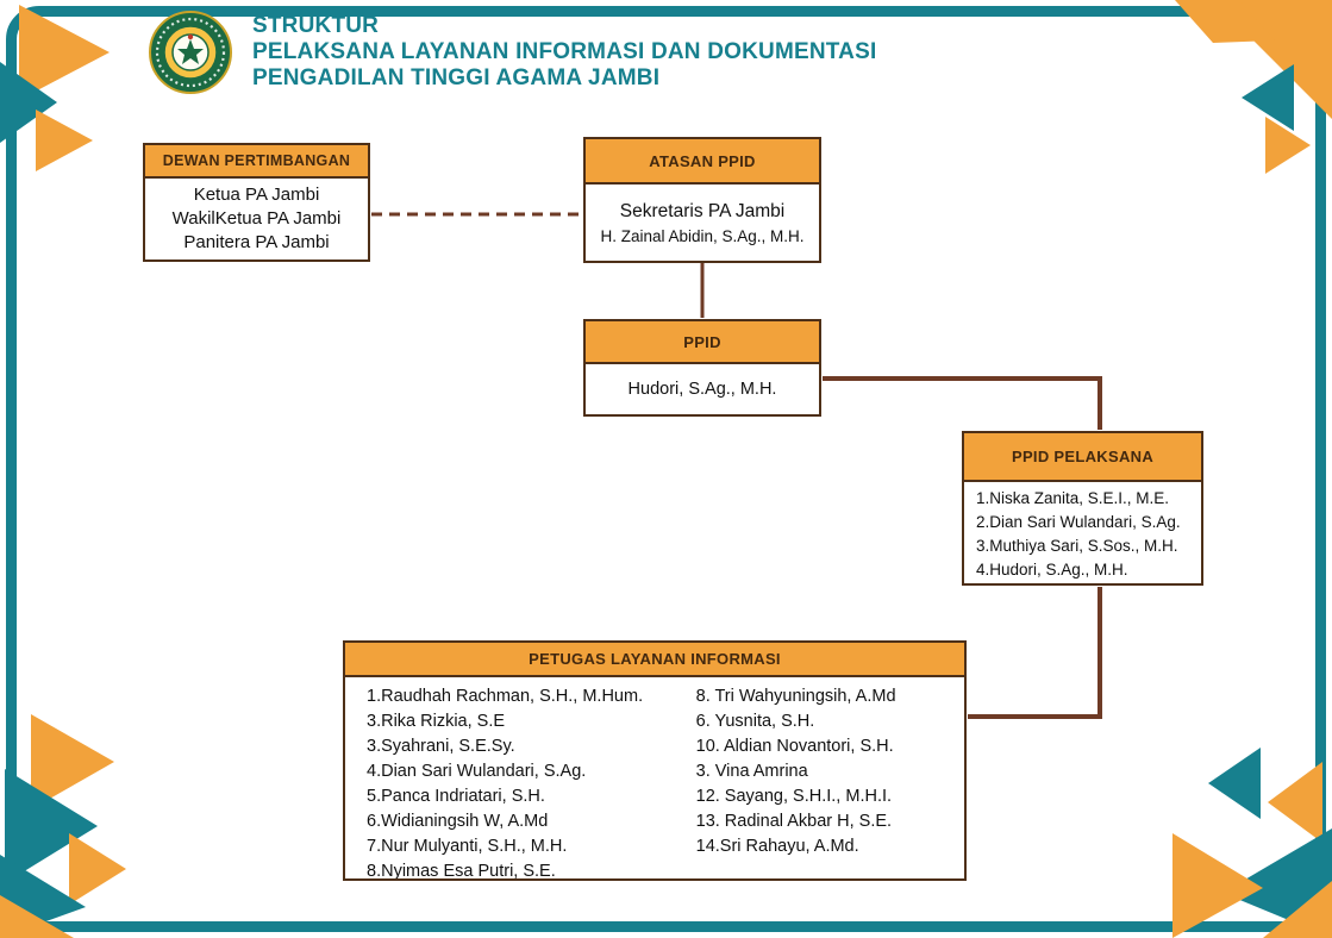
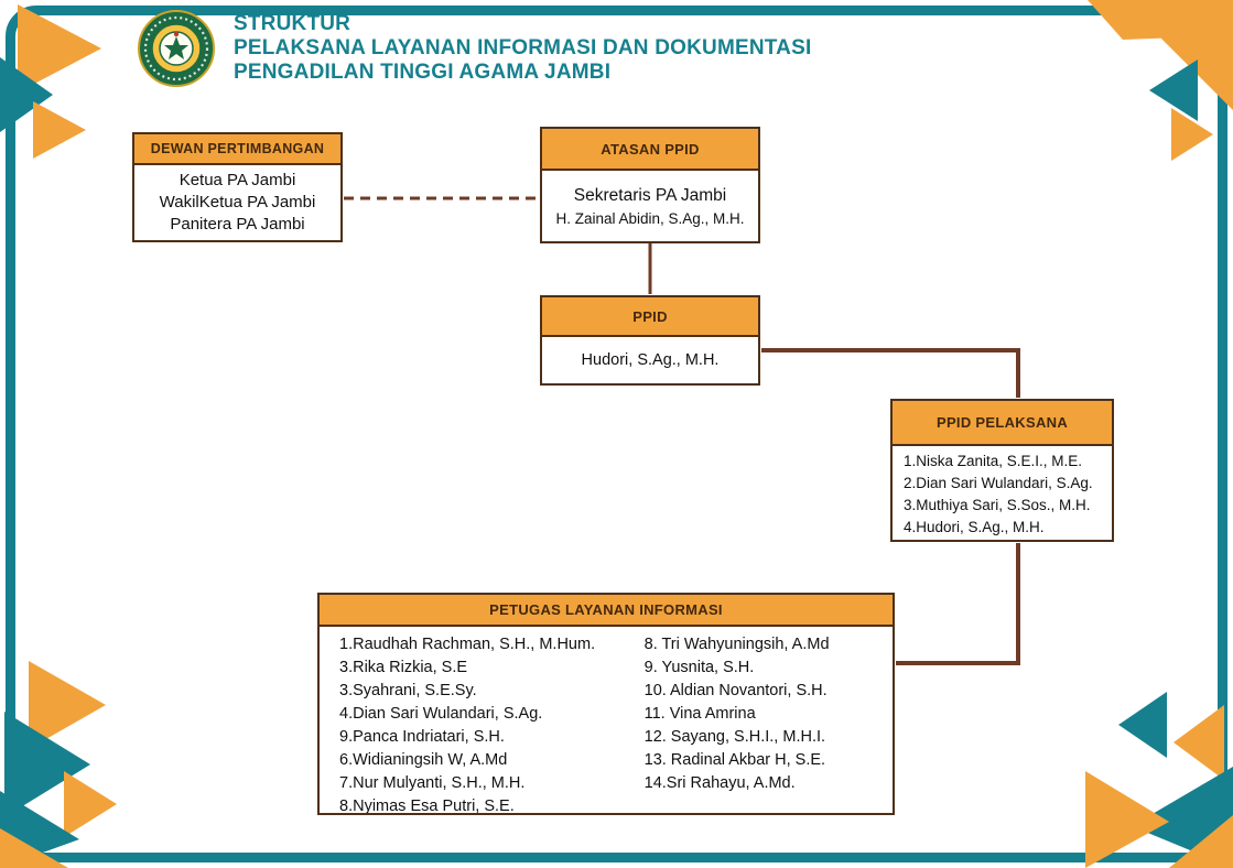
  STRUKTUR
  PELAKSANA LAYANAN INFORMASI DAN DOKUMENTASI
  PENGADILAN TINGGI AGAMA JAMBI
  DEWAN PERTIMBANGAN
  Ketua PA Jambi
  WakilKetua PA Jambi
  Panitera PA Jambi
  ATASAN PPID
  Sekretaris PA Jambi
  H. Zainal Abidin, S.Ag., M.H.
  PPID
  Hudori, S.Ag., M.H.
  PPID PELAKSANA
  1.Niska Zanita, S.E.I., M.E.
  2.Dian Sari Wulandari, S.Ag.
  3.Muthiya Sari, S.Sos., M.H.
  4.Hudori, S.Ag., M.H.
  PETUGAS LAYANAN INFORMASI
  1.Raudhah Rachman, S.H., M.Hum.
  3.Rika Rizkia, S.E
  3.Syahrani, S.E.Sy.
  4.Dian Sari Wulandari, S.Ag.
- 5.Panca Indriatari, S.H.
+ 9.Panca Indriatari, S.H.
  6.Widianingsih W, A.Md
  7.Nur Mulyanti, S.H., M.H.
  8.Nyimas Esa Putri, S.E.
  8. Tri Wahyuningsih, A.Md
- 6. Yusnita, S.H.
+ 9. Yusnita, S.H.
  10. Aldian Novantori, S.H.
- 3. Vina Amrina
+ 11. Vina Amrina
  12. Sayang, S.H.I., M.H.I.
  13. Radinal Akbar H, S.E.
  14.Sri Rahayu, A.Md.
